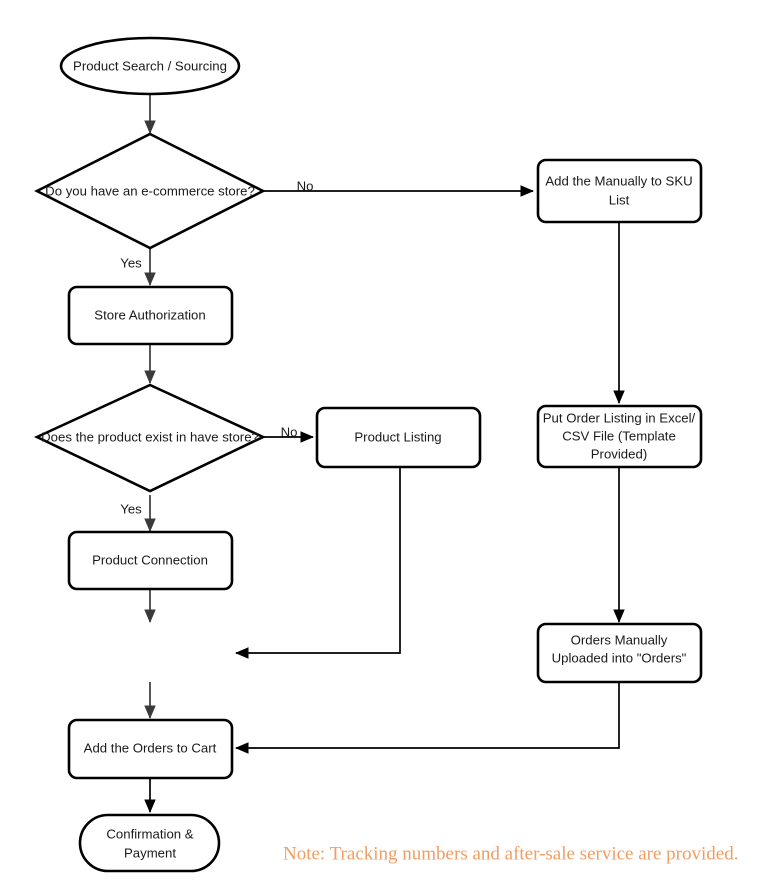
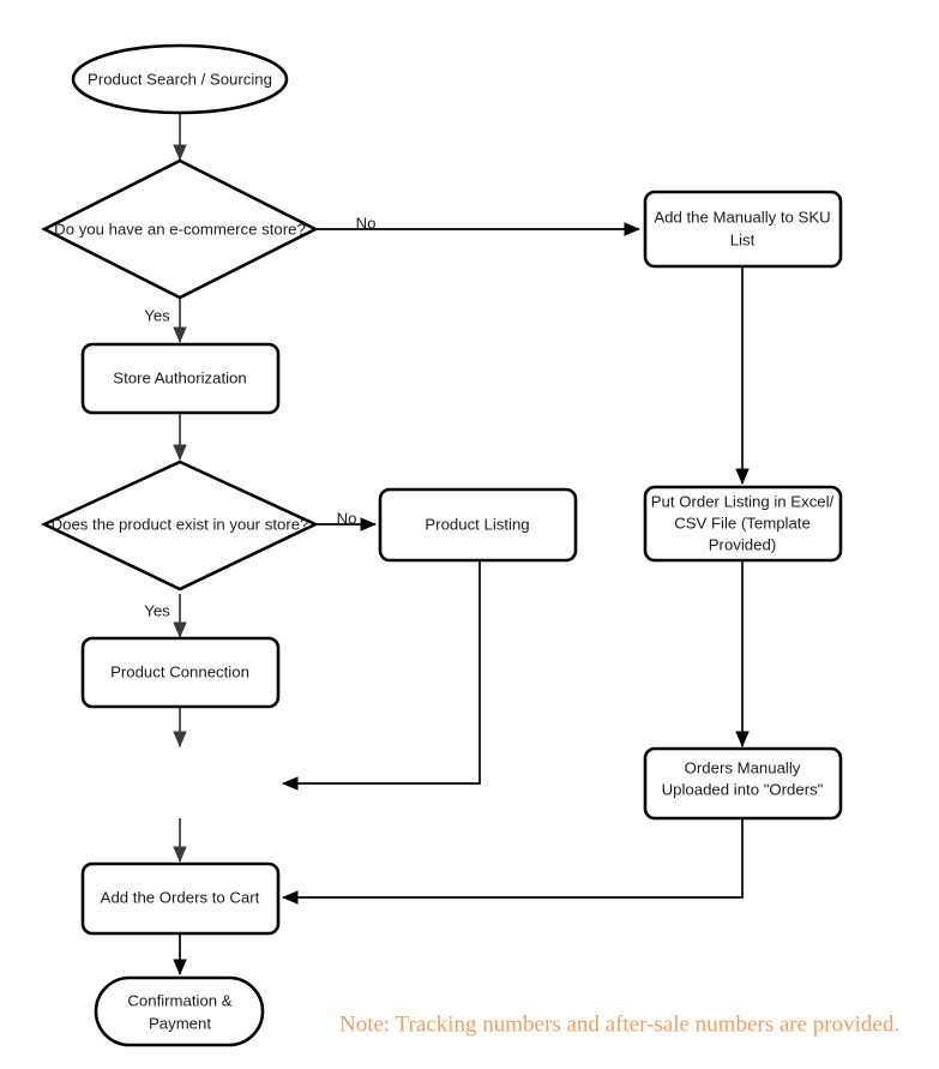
  No
  Yes
  No
  Yes
  Product Search / Sourcing
  Do you have an e-commerce store?
  Add the Manually to SKU
  List
  Store Authorization
- Does the product exist in have store?
+ Does the product exist in your store?
  Product Listing
  Put Order Listing in Excel/
  CSV File (Template
  Provided)
  Product Connection
  Orders Manually
  Uploaded into "Orders"
  Add the Orders to Cart
  Confirmation &
  Payment
- Note: Tracking numbers and after-sale service are provided.
+ Note: Tracking numbers and after-sale numbers are provided.
